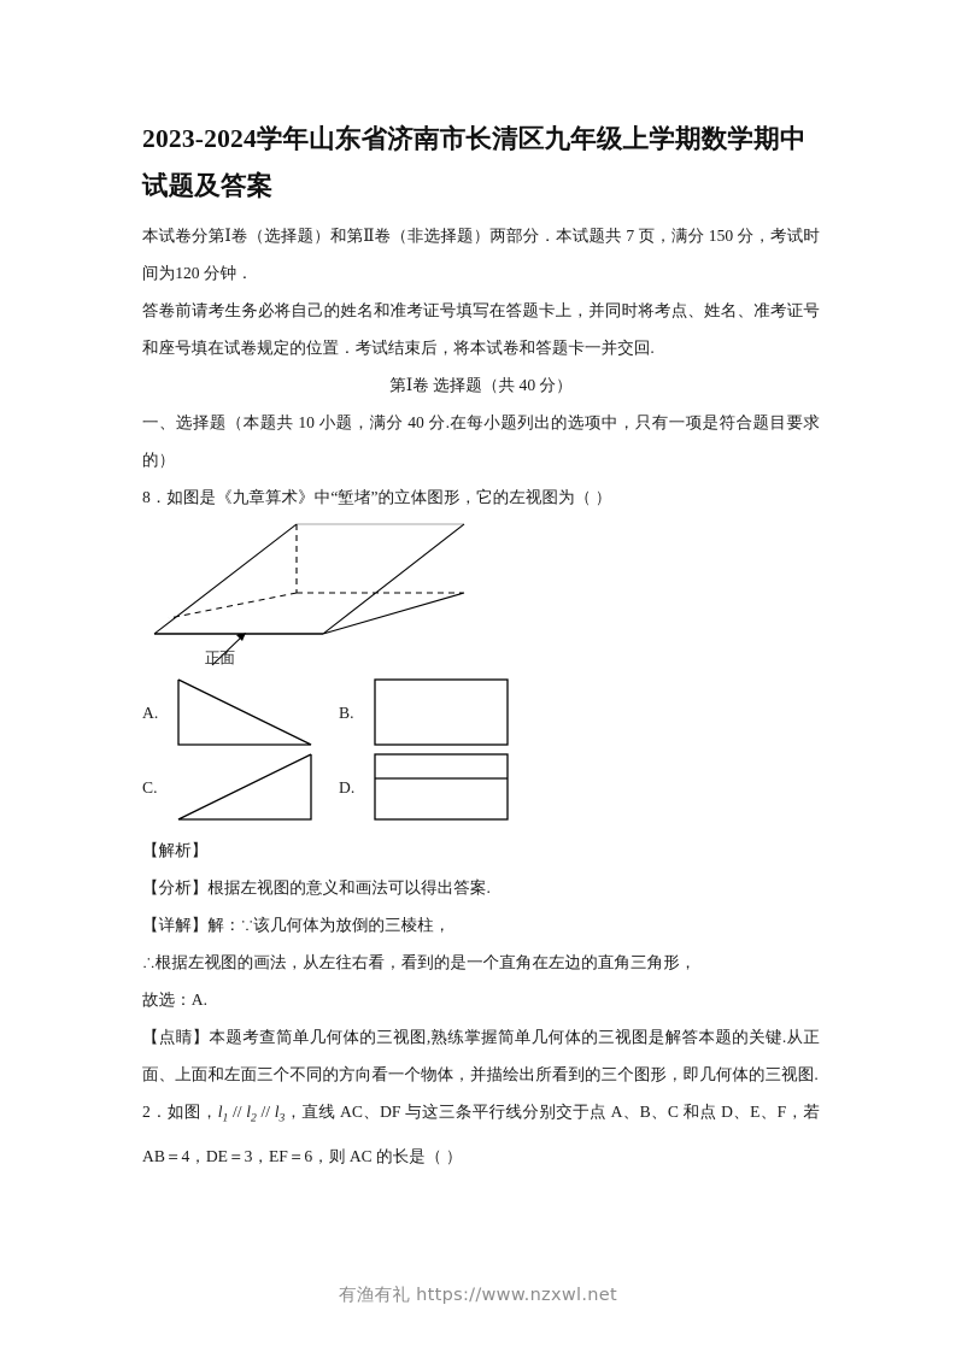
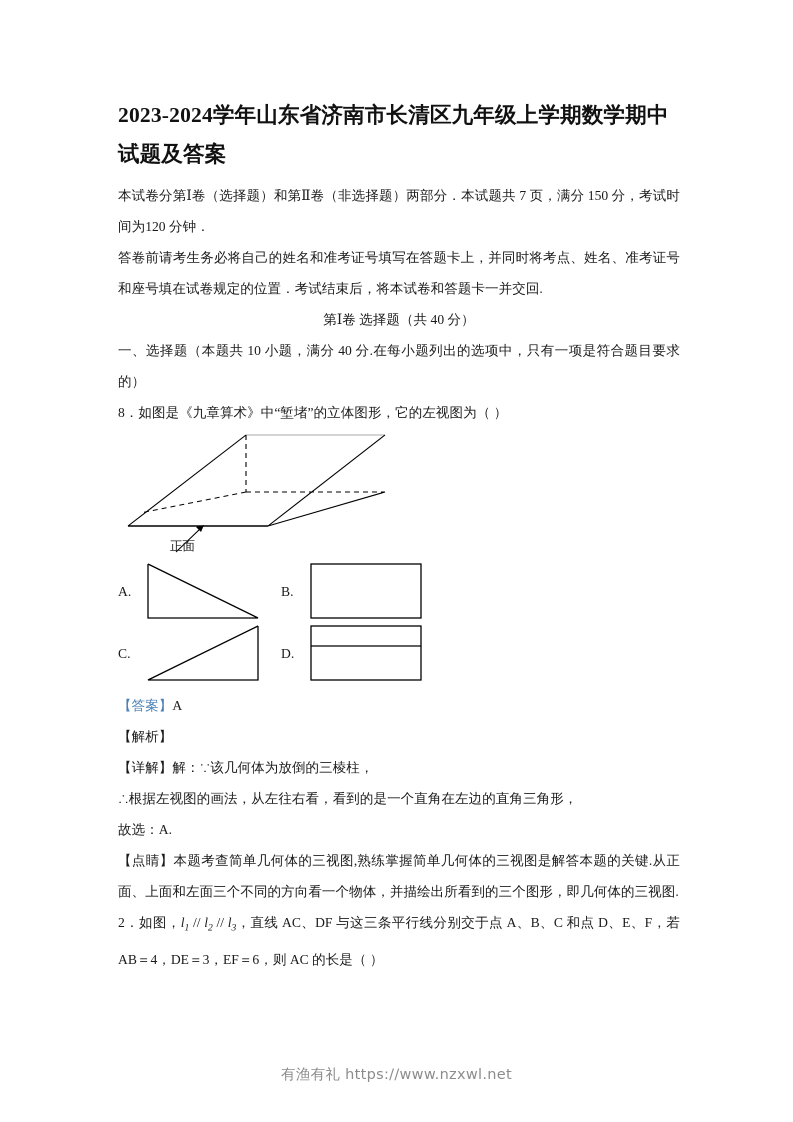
  2023-2024学年山东省济南市长清区九年级上学期数学期中试题及答案
  本试卷分第Ⅰ卷（选择题）和第Ⅱ卷（非选择题）两部分．本试题共 7 页，满分 150 分，考试时间为120 分钟．
  答卷前请考生务必将自己的姓名和准考证号填写在答题卡上，并同时将考点、姓名、准考证号和座号填在试卷规定的位置．考试结束后，将本试卷和答题卡一并交回.
  第Ⅰ卷 选择题（共 40 分）
  一、选择题（本题共 10 小题，满分 40 分.在每小题列出的选项中，只有一项是符合题目要求的）
  8．如图是《九章算术》中“堑堵”的立体图形，它的左视图为（ ）
  正面
  A.
  B.
  C.
  D.
+ 【答案】A
  【解析】
- 【分析】根据左视图的意义和画法可以得出答案.
  【详解】解：∵该几何体为放倒的三棱柱，
  ∴根据左视图的画法，从左往右看，看到的是一个直角在左边的直角三角形，
  故选：A.
  【点睛】本题考查简单几何体的三视图,熟练掌握简单几何体的三视图是解答本题的关键.从正面、上面和左面三个不同的方向看一个物体，并描绘出所看到的三个图形，即几何体的三视图.
  2．如图，l1 // l2 // l3，直线 AC、DF 与这三条平行线分别交于点 A、B、C 和点 D、E、F，若AB＝4，DE＝3，EF＝6，则 AC 的长是（ ）
  有渔有礼 https://www.nzxwl.net
